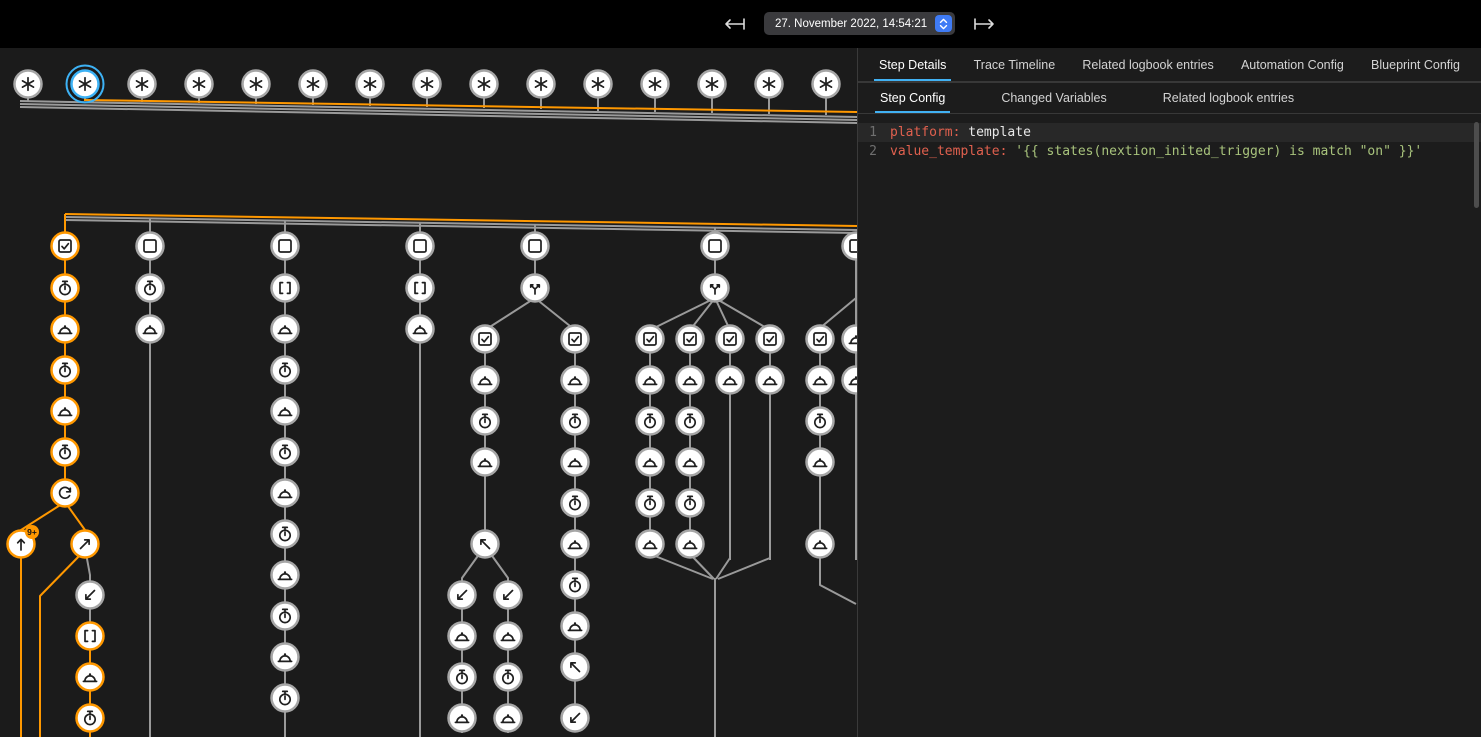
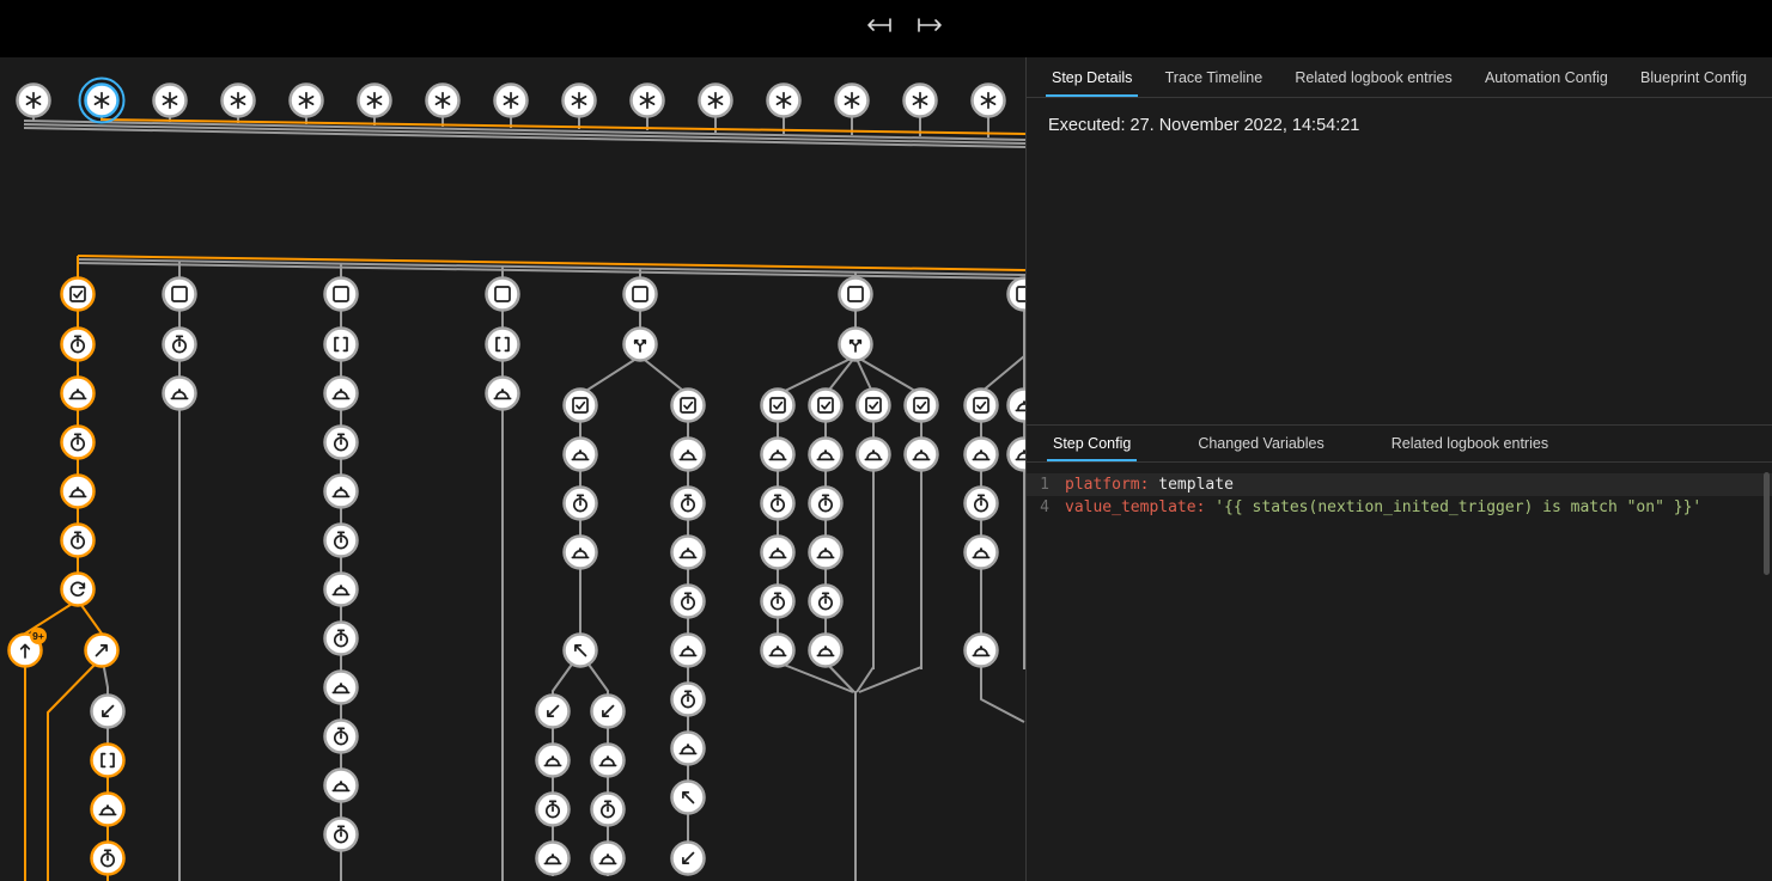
- 27. November 2022, 14:54:21
  9+
  Step Details
  Trace Timeline
  Related logbook entries
  Automation Config
  Blueprint Config
+ Executed: 27. November 2022, 14:54:21
  Step Config
  Changed Variables
  Related logbook entries
  1
  platform: template
- 2
+ 4
  value_template: '{{ states(nextion_inited_trigger) is match "on" }}'
